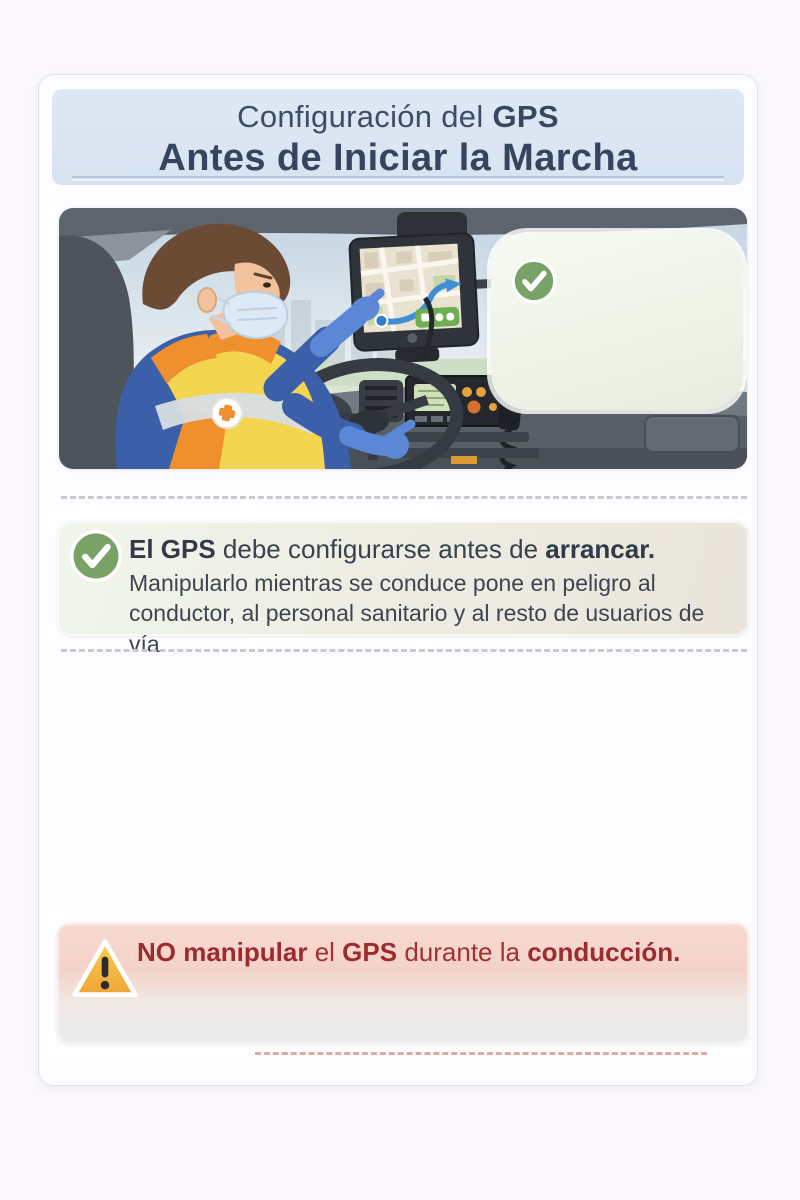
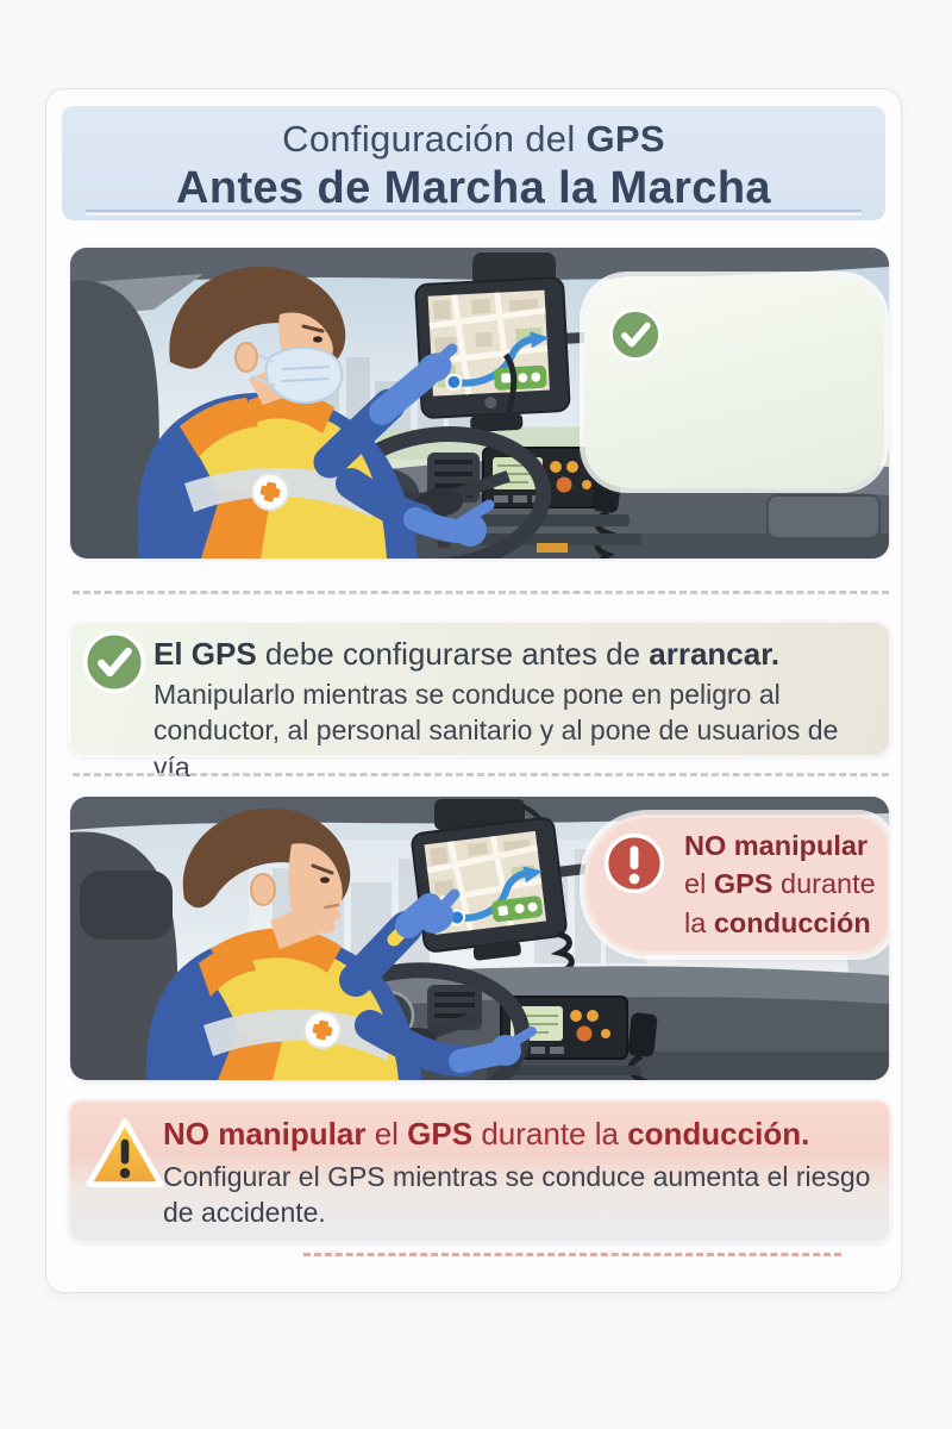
  Configuración del GPS
- Antes de Iniciar la Marcha
+ Antes de Marcha la Marcha
  El GPS debe configurarse antes de arrancar.
- Manipularlo mientras se conduce pone en peligro al conductor, al personal sanitario y al resto de usuarios de vía.
+ Manipularlo mientras se conduce pone en peligro al conductor, al personal sanitario y al pone de usuarios de vía.
+ NO manipular
+ el GPS durante
+ la conducción
  NO manipular el GPS durante la conducción.
+ Configurar el GPS mientras se conduce aumenta el riesgo de accidente.
